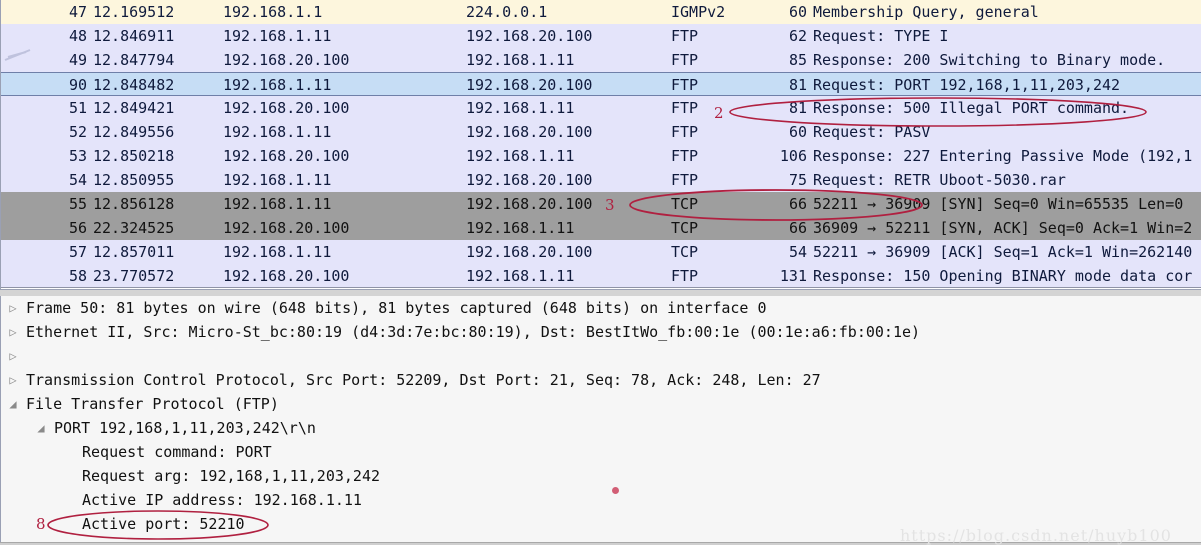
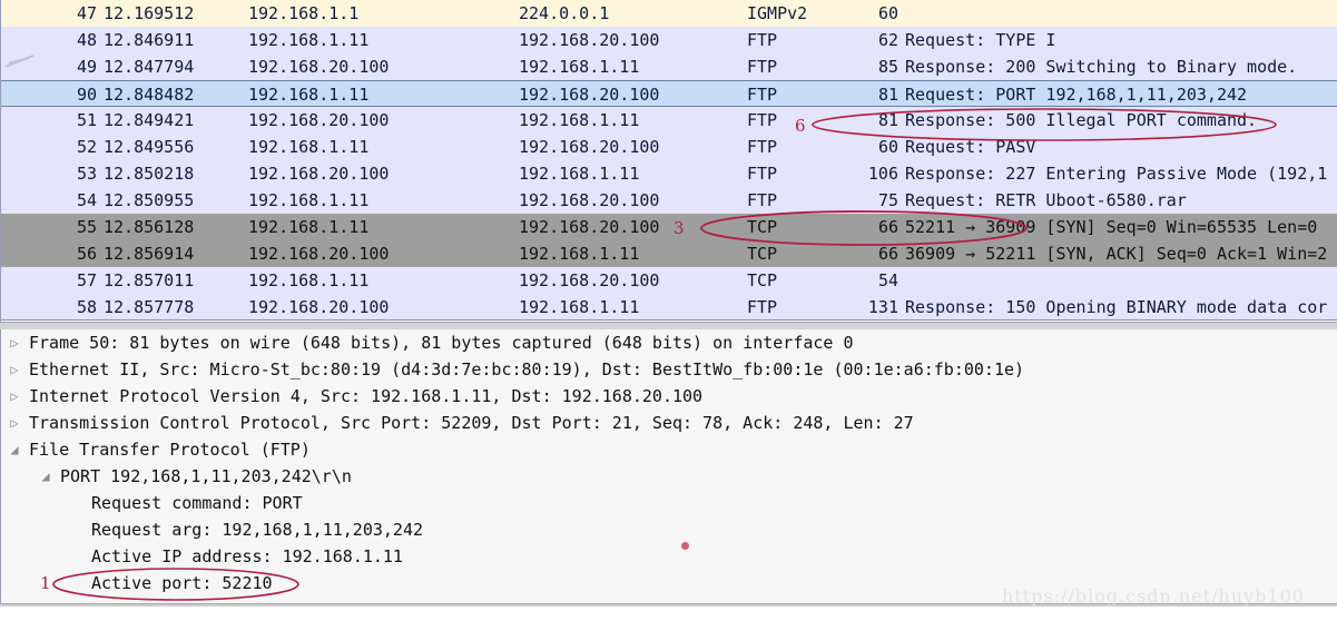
  47
  12.169512
  192.168.1.1
  224.0.0.1
  IGMPv2
  60
- Membership Query, general
  48
  12.846911
  192.168.1.11
  192.168.20.100
  FTP
  62
  Request: TYPE I
  49
  12.847794
  192.168.20.100
  192.168.1.11
  FTP
  85
  Response: 200 Switching to Binary mode.
  90
  12.848482
  192.168.1.11
  192.168.20.100
  FTP
  81
  Request: PORT 192,168,1,11,203,242
  51
  12.849421
  192.168.20.100
  192.168.1.11
  FTP
  81
  Response: 500 Illegal PORT command.
  52
  12.849556
  192.168.1.11
  192.168.20.100
  FTP
  60
  Request: PASV
  53
  12.850218
  192.168.20.100
  192.168.1.11
  FTP
  106
  Response: 227 Entering Passive Mode (192,1
  54
  12.850955
  192.168.1.11
  192.168.20.100
  FTP
  75
- Request: RETR Uboot-5030.rar
+ Request: RETR Uboot-6580.rar
  55
  12.856128
  192.168.1.11
  192.168.20.100
  TCP
  66
  52211 → 36909 [SYN] Seq=0 Win=65535 Len=0
  56
- 22.324525
+ 12.856914
  192.168.20.100
  192.168.1.11
  TCP
  66
  36909 → 52211 [SYN, ACK] Seq=0 Ack=1 Win=2
  57
  12.857011
  192.168.1.11
  192.168.20.100
  TCP
  54
- 52211 → 36909 [ACK] Seq=1 Ack=1 Win=262140
  58
- 23.770572
+ 12.857778
  192.168.20.100
  192.168.1.11
  FTP
  131
  Response: 150 Opening BINARY mode data cor
  ▷
  Frame 50: 81 bytes on wire (648 bits), 81 bytes captured (648 bits) on interface 0
  ▷
  Ethernet II, Src: Micro-St_bc:80:19 (d4:3d:7e:bc:80:19), Dst: BestItWo_fb:00:1e (00:1e:a6:fb:00:1e)
  ▷
+ Internet Protocol Version 4, Src: 192.168.1.11, Dst: 192.168.20.100
  ▷
  Transmission Control Protocol, Src Port: 52209, Dst Port: 21, Seq: 78, Ack: 248, Len: 27
  ◢
  File Transfer Protocol (FTP)
  ◢
  PORT 192,168,1,11,203,242\r\n
  Request command: PORT
  Request arg: 192,168,1,11,203,242
  Active IP address: 192.168.1.11
  Active port: 52210
  https://blog.csdn.net/huyb100
- 2
+ 6
  3
- 8
+ 1
